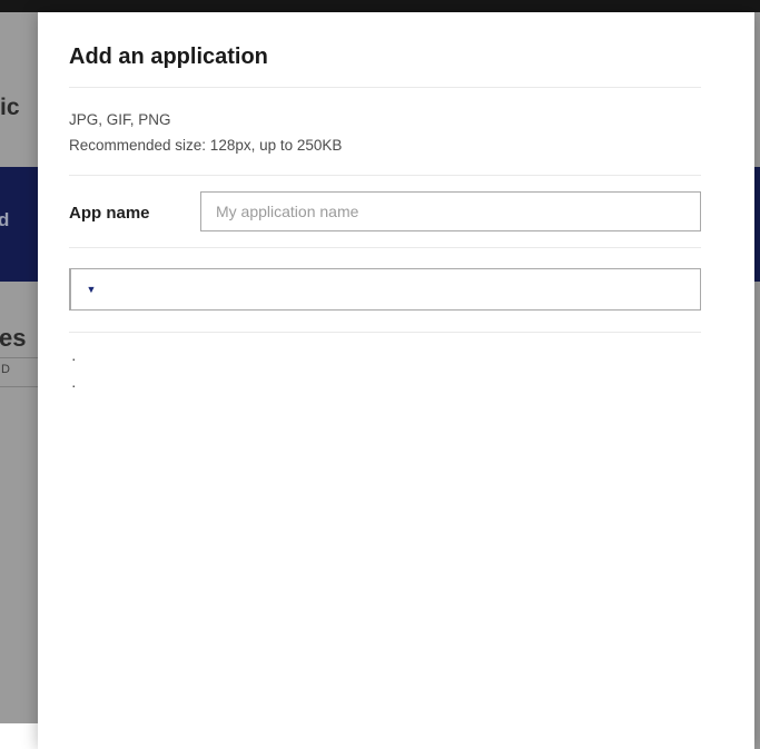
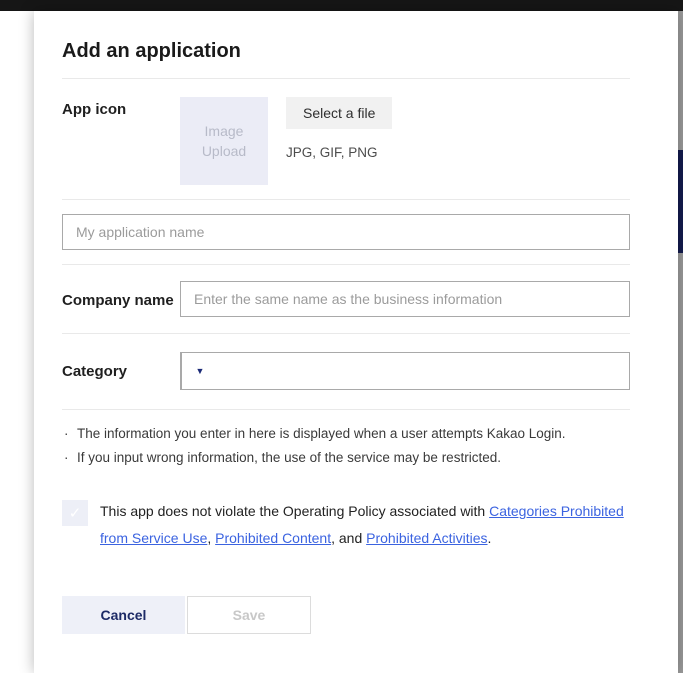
- ic
- d
- es
- D
  Add an application
+ App icon
+ Image
+ Upload
+ Select a file
  JPG, GIF, PNG
- Recommended size: 128px, up to 250KB
- App name
  My application name
+ Company name
+ Enter the same name as the business information
+ Category
  ▼
  ·
+ The information you enter in here is displayed when a user attempts Kakao Login.
  ·
+ If you input wrong information, the use of the service may be restricted.
+ This app does not violate the Operating Policy associated with Categories Prohibited from Service Use, Prohibited Content, and Prohibited Activities.
+ Cancel
+ Save
